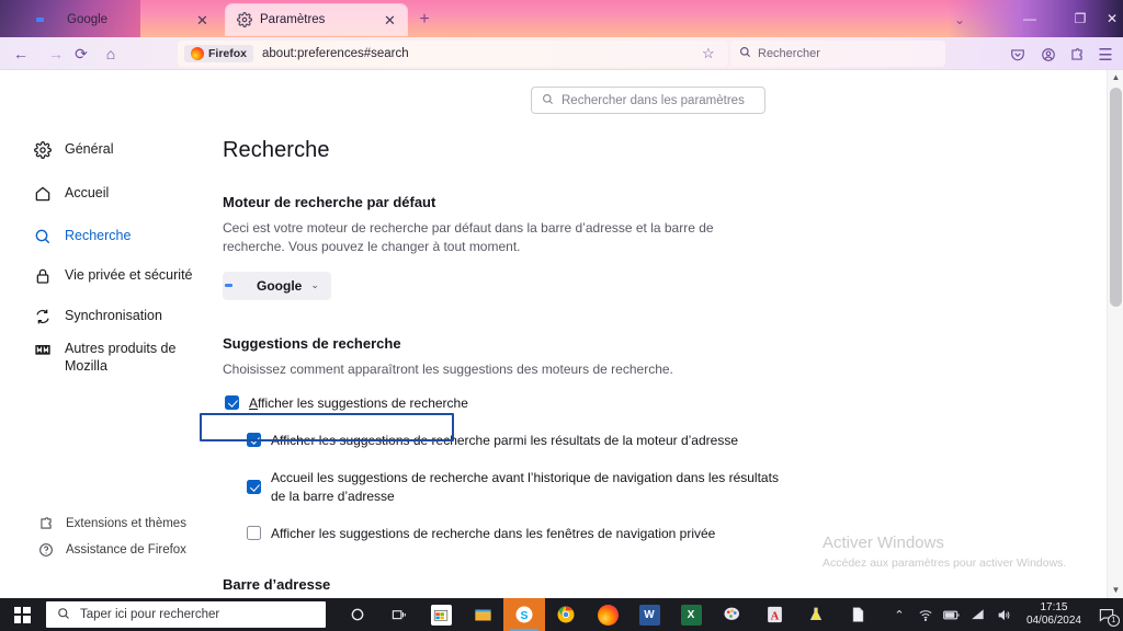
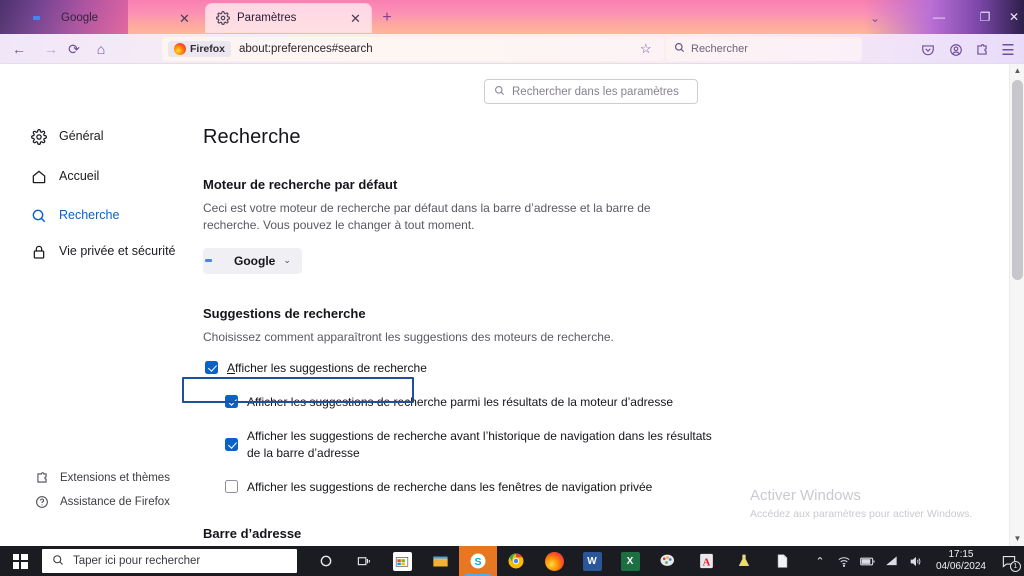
  Google
  ✕
  Paramètres
  ✕
  +
  ⌄
  —
  ❐
  ✕
  ←
  →
  ⟳
  ⌂
  Firefox
  about:preferences#search
  ☆
  Rechercher
  ☰
  Rechercher dans les paramètres
  Général
  Accueil
  Recherche
  Vie privée et sécurité
- Synchronisation
- Autres produits de Mozilla
  Extensions et thèmes
  Assistance de Firefox
  Recherche
  Moteur de recherche par défaut
  Ceci est votre moteur de recherche par défaut dans la barre d’adresse et la barre de recherche. Vous pouvez le changer à tout moment.
  Google
  ⌄
  Suggestions de recherche
  Choisissez comment apparaîtront les suggestions des moteurs de recherche.
  Afficher les suggestions de recherche
  Afficher les suggestions de recherche parmi les résultats de la moteur d’adresse
- Accueil les suggestions de recherche avant l’historique de navigation dans les résultats de la barre d’adresse
+ Afficher les suggestions de recherche avant l’historique de navigation dans les résultats de la barre d’adresse
  Afficher les suggestions de recherche dans les fenêtres de navigation privée
  Barre d’adresse
  Activer Windows
  Accédez aux paramètres pour activer Windows.
  ▲
  ▼
  Taper ici pour rechercher
  S
  W
  X
  A
  ⌃
  17:15
  04/06/2024
